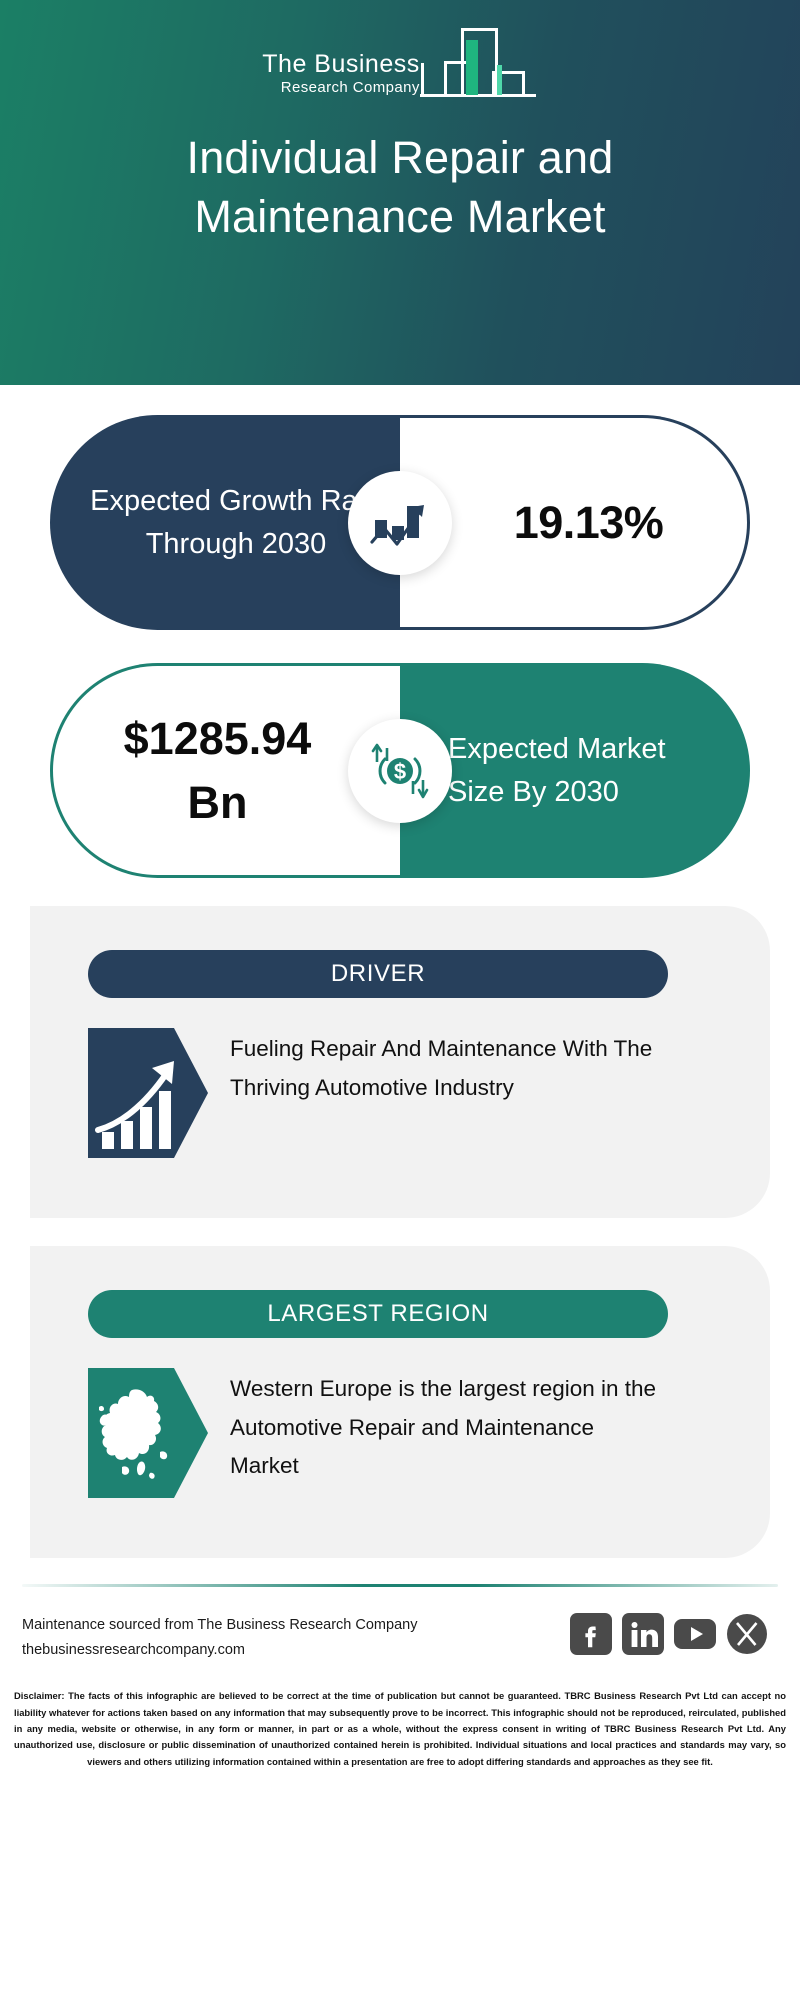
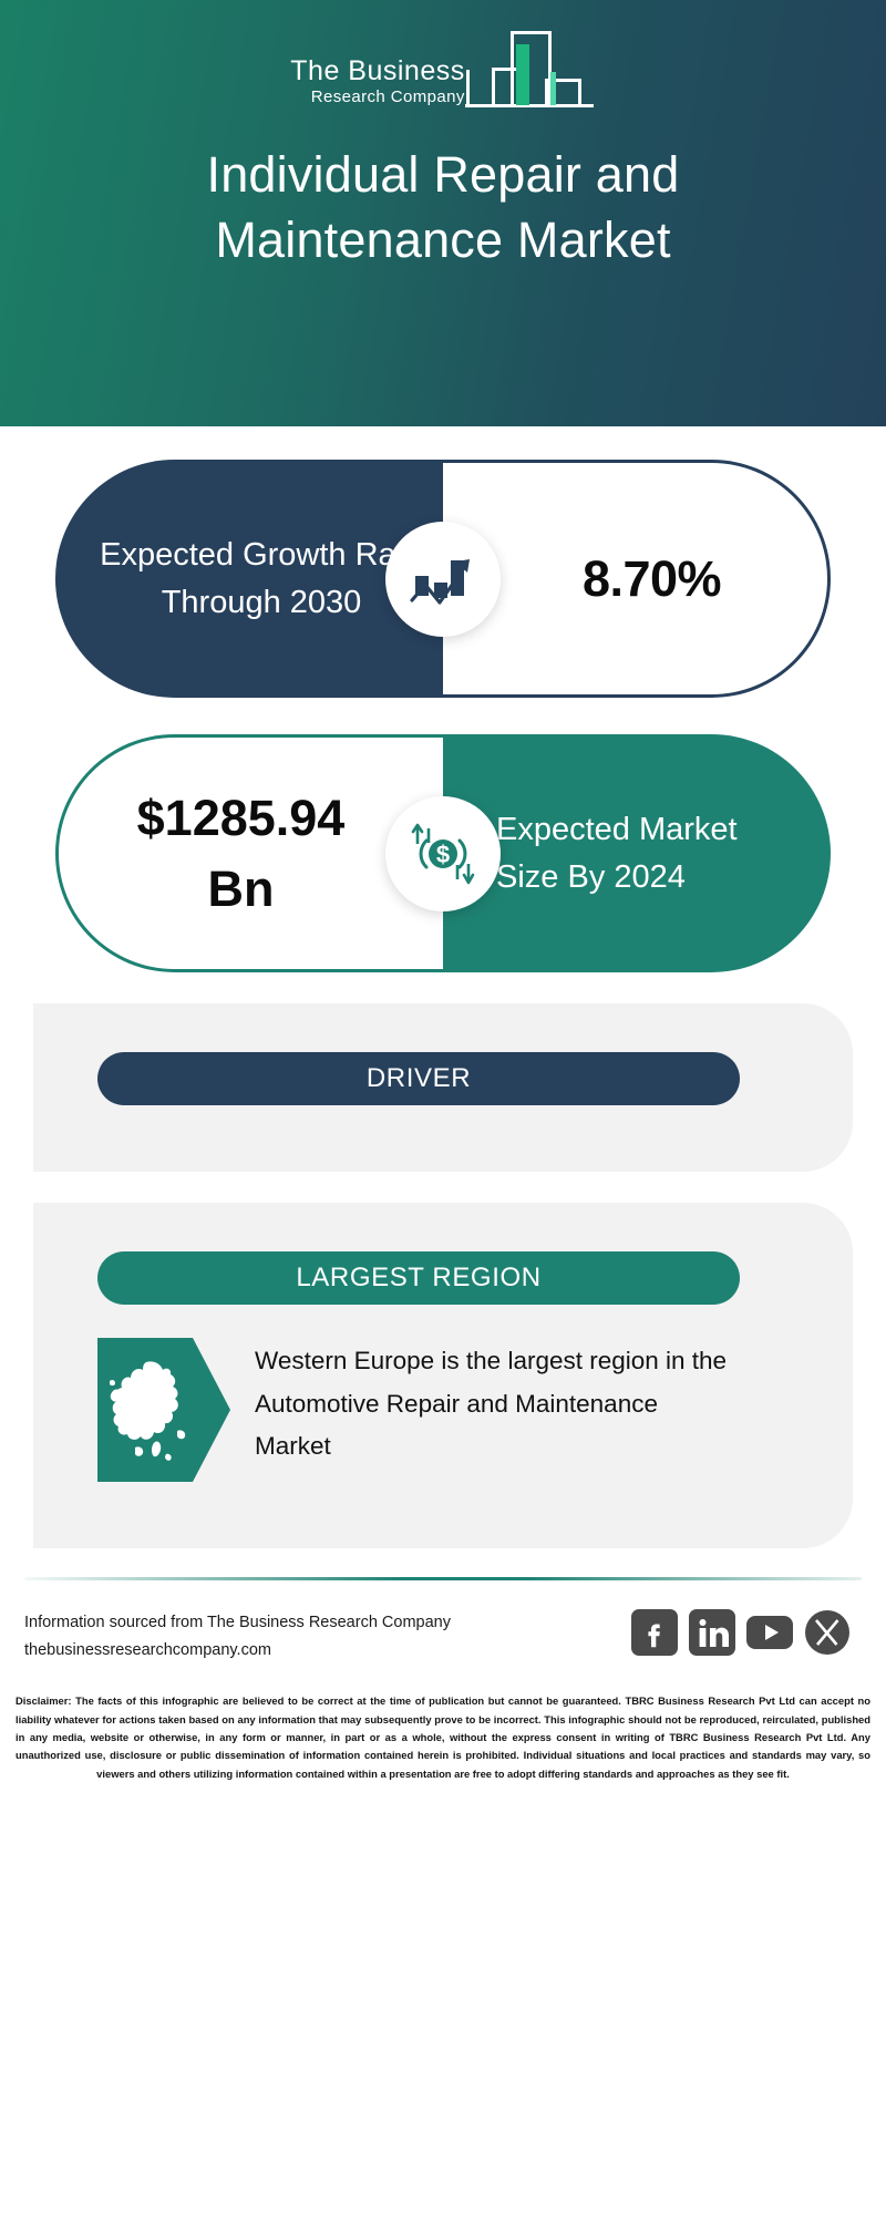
  The Business
  Research Company
  Individual Repair and Maintenance Market
  Expected Growth Ra Through 2030
- 19.13%
+ 8.70%
  $1285.94 Bn
- Expected Market Size By 2030
+ Expected Market Size By 2024
  $
  DRIVER
- Fueling Repair And Maintenance With The Thriving Automotive Industry
  LARGEST REGION
  Western Europe is the largest region in the Automotive Repair and Maintenance Market
- Maintenance sourced from The Business Research Company
+ Information sourced from The Business Research Company
  thebusinessresearchcompany.com
- Disclaimer: The facts of this infographic are believed to be correct at the time of publication but cannot be guaranteed. TBRC Business Research Pvt Ltd can accept no liability whatever for actions taken based on any information that may subsequently prove to be incorrect. This infographic should not be reproduced, reirculated, published in any media, website or otherwise, in any form or manner, in part or as a whole, without the express consent in writing of TBRC Business Research Pvt Ltd. Any unauthorized use, disclosure or public dissemination of unauthorized contained herein is prohibited. Individual situations and local practices and standards may vary, so viewers and others utilizing information contained within a presentation are free to adopt differing standards and approaches as they see fit.
+ Disclaimer: The facts of this infographic are believed to be correct at the time of publication but cannot be guaranteed. TBRC Business Research Pvt Ltd can accept no liability whatever for actions taken based on any information that may subsequently prove to be incorrect. This infographic should not be reproduced, reirculated, published in any media, website or otherwise, in any form or manner, in part or as a whole, without the express consent in writing of TBRC Business Research Pvt Ltd. Any unauthorized use, disclosure or public dissemination of information contained herein is prohibited. Individual situations and local practices and standards may vary, so viewers and others utilizing information contained within a presentation are free to adopt differing standards and approaches as they see fit.
